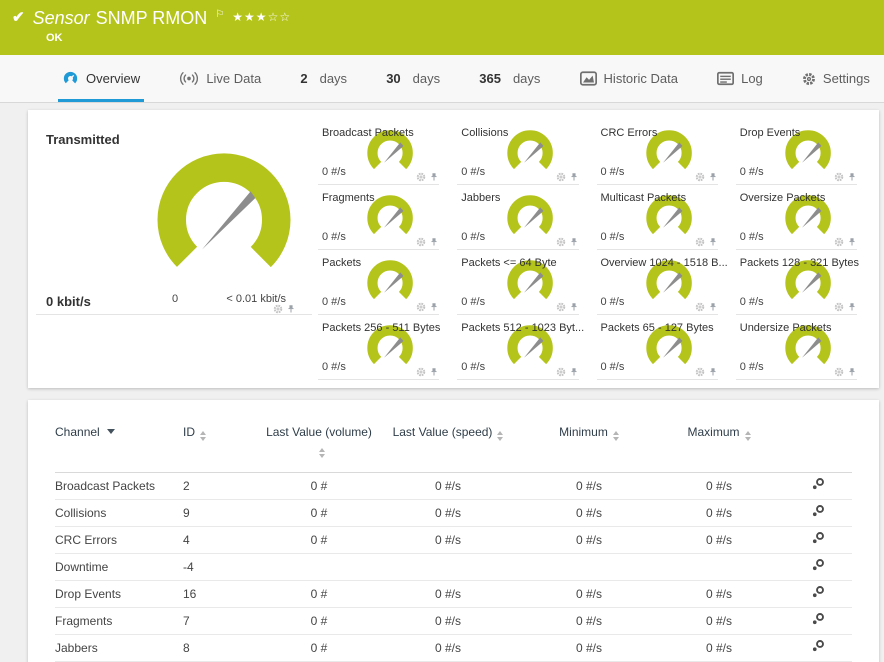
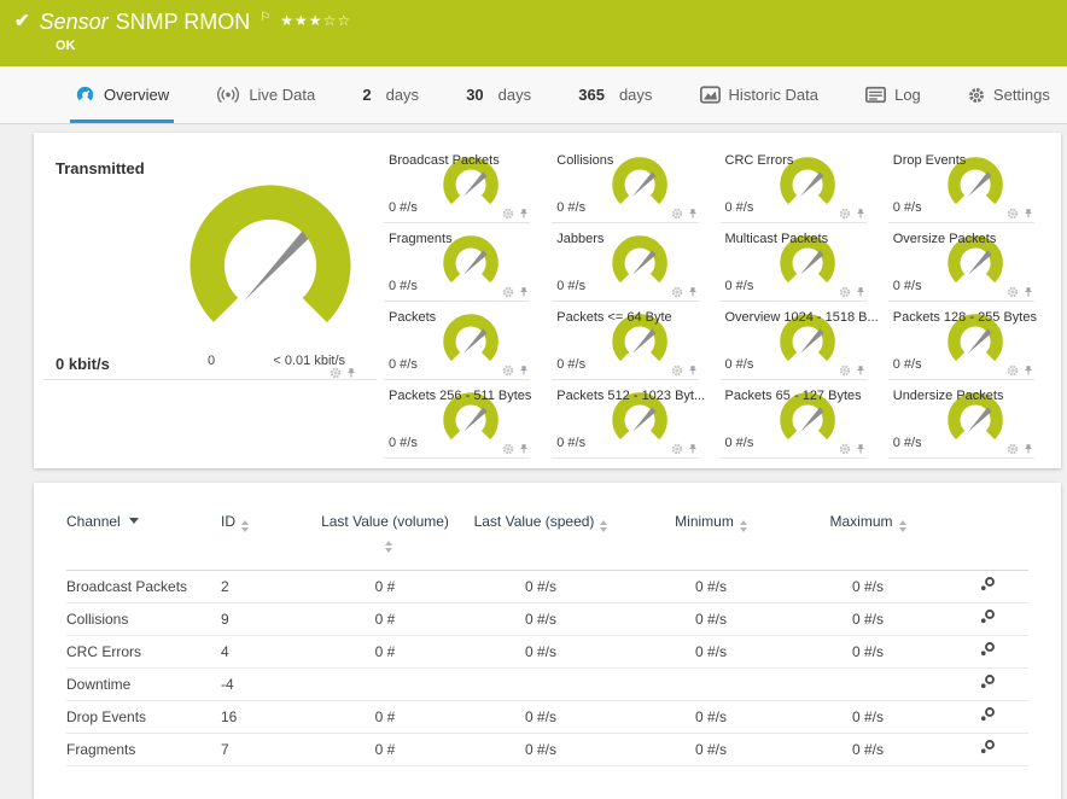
  ✔
  Sensor
  SNMP RMON
  ⚐
  ★★★☆☆
  OK
  Overview
  Live Data
  2
  days
  30
  days
  365
  days
  Historic Data
  Log
  Settings
  Transmitted
  0 kbit/s
  0
  < 0.01 kbit/s
  Broadcast Packets
  0 #/s
  Collisions
  0 #/s
  CRC Errors
  0 #/s
  Drop Events
  0 #/s
  Fragments
  0 #/s
  Jabbers
  0 #/s
  Multicast Packets
  0 #/s
  Oversize Packets
  0 #/s
  Packets
  0 #/s
  Packets <= 64 Byte
  0 #/s
  Overview 1024 - 1518 B...
  0 #/s
- Packets 128 - 321 Bytes
+ Packets 128 - 255 Bytes
  0 #/s
  Packets 256 - 511 Bytes
  0 #/s
  Packets 512 - 1023 Byt...
  0 #/s
  Packets 65 - 127 Bytes
  0 #/s
  Undersize Packets
  0 #/s
  Channel	ID	Last Value (volume)	Last Value (speed)	Minimum	Maximum
  Broadcast Packets	2	0 #	0 #/s	0 #/s	0 #/s
  Collisions	9	0 #	0 #/s	0 #/s	0 #/s
  CRC Errors	4	0 #	0 #/s	0 #/s	0 #/s
  Downtime	-4
  Drop Events	16	0 #	0 #/s	0 #/s	0 #/s
  Fragments	7	0 #	0 #/s	0 #/s	0 #/s
- Jabbers	8	0 #	0 #/s	0 #/s	0 #/s
